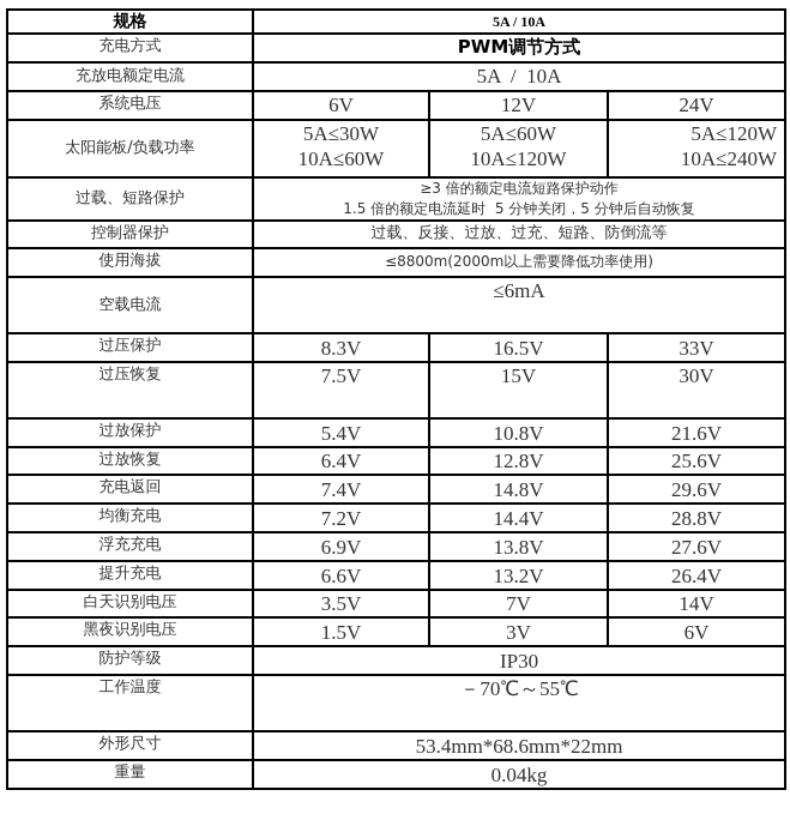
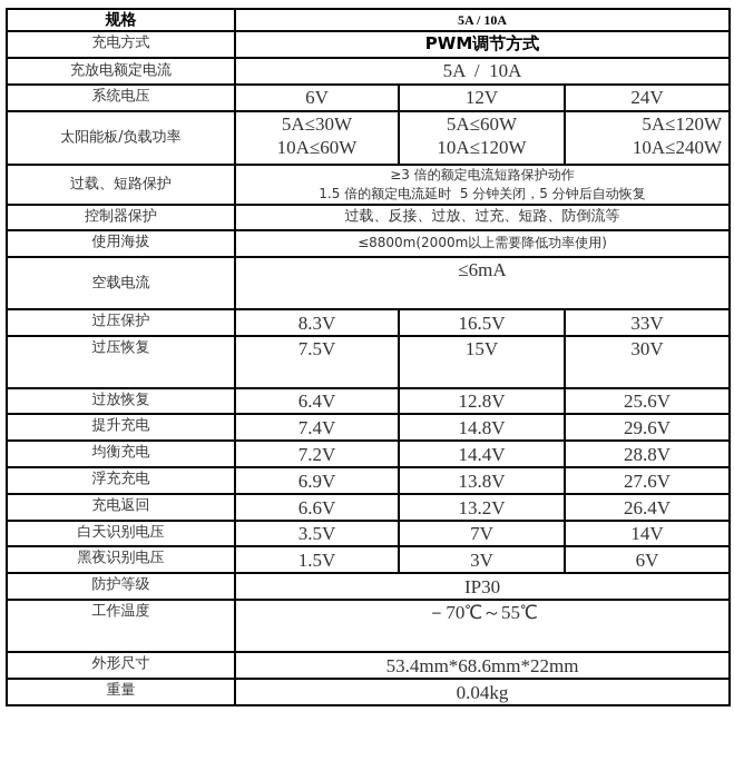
  规格	5A / 10A
  充电方式	PWM调节方式
  充放电额定电流	5A / 10A
  系统电压	6V	12V	24V
  太阳能板/负载功率	5A≤30W 10A≤60W	5A≤60W 10A≤120W	5A≤120W 10A≤240W
  过载、短路保护	≥3 倍的额定电流短路保护动作 1.5 倍的额定电流延时 5 分钟关闭，5 分钟后自动恢复
  控制器保护	过载、反接、过放、过充、短路、防倒流等
  使用海拔	≤8800m(2000m以上需要降低功率使用)
  空载电流	≤6mA
  过压保护	8.3V	16.5V	33V
  过压恢复	7.5V	15V	30V
- 过放保护	5.4V	10.8V	21.6V
  过放恢复	6.4V	12.8V	25.6V
- 充电返回	7.4V	14.8V	29.6V
+ 提升充电	7.4V	14.8V	29.6V
  均衡充电	7.2V	14.4V	28.8V
  浮充充电	6.9V	13.8V	27.6V
- 提升充电	6.6V	13.2V	26.4V
+ 充电返回	6.6V	13.2V	26.4V
  白天识别电压	3.5V	7V	14V
  黑夜识别电压	1.5V	3V	6V
  防护等级	IP30
  工作温度	－70℃～55℃
  外形尺寸	53.4mm*68.6mm*22mm
  重量	0.04kg
